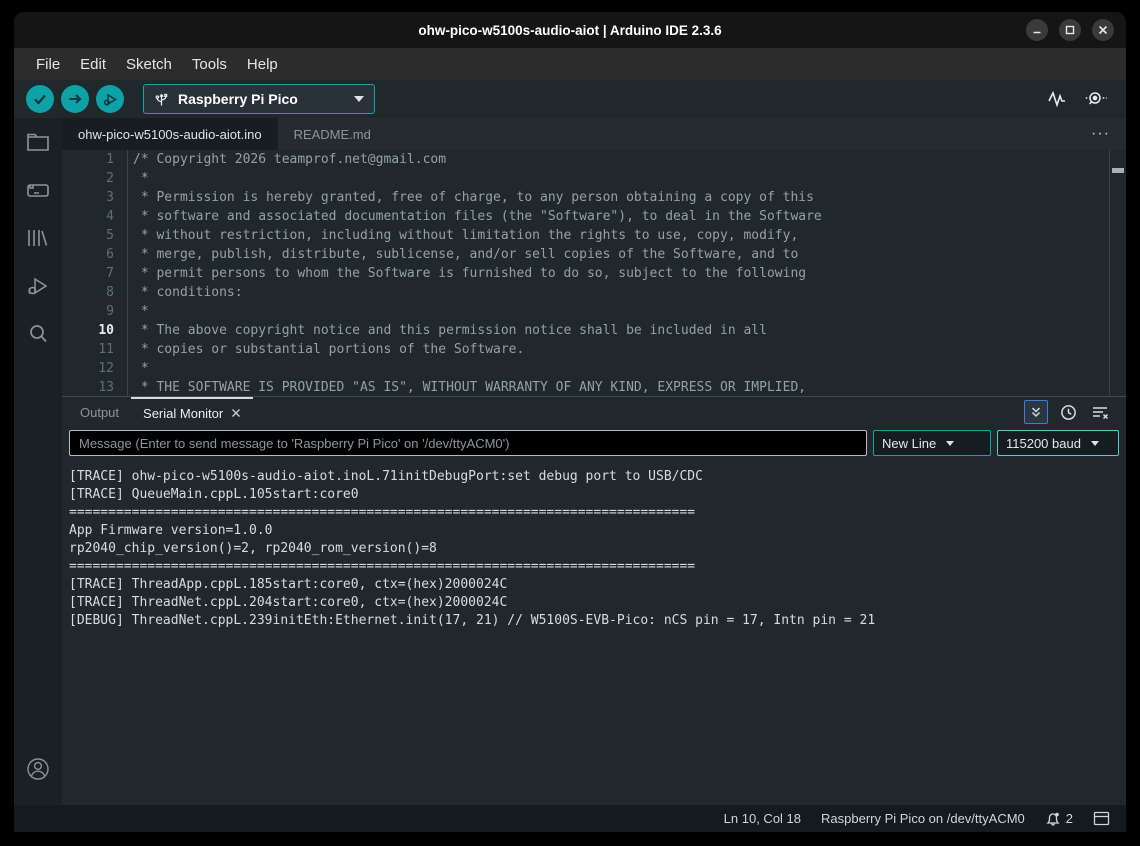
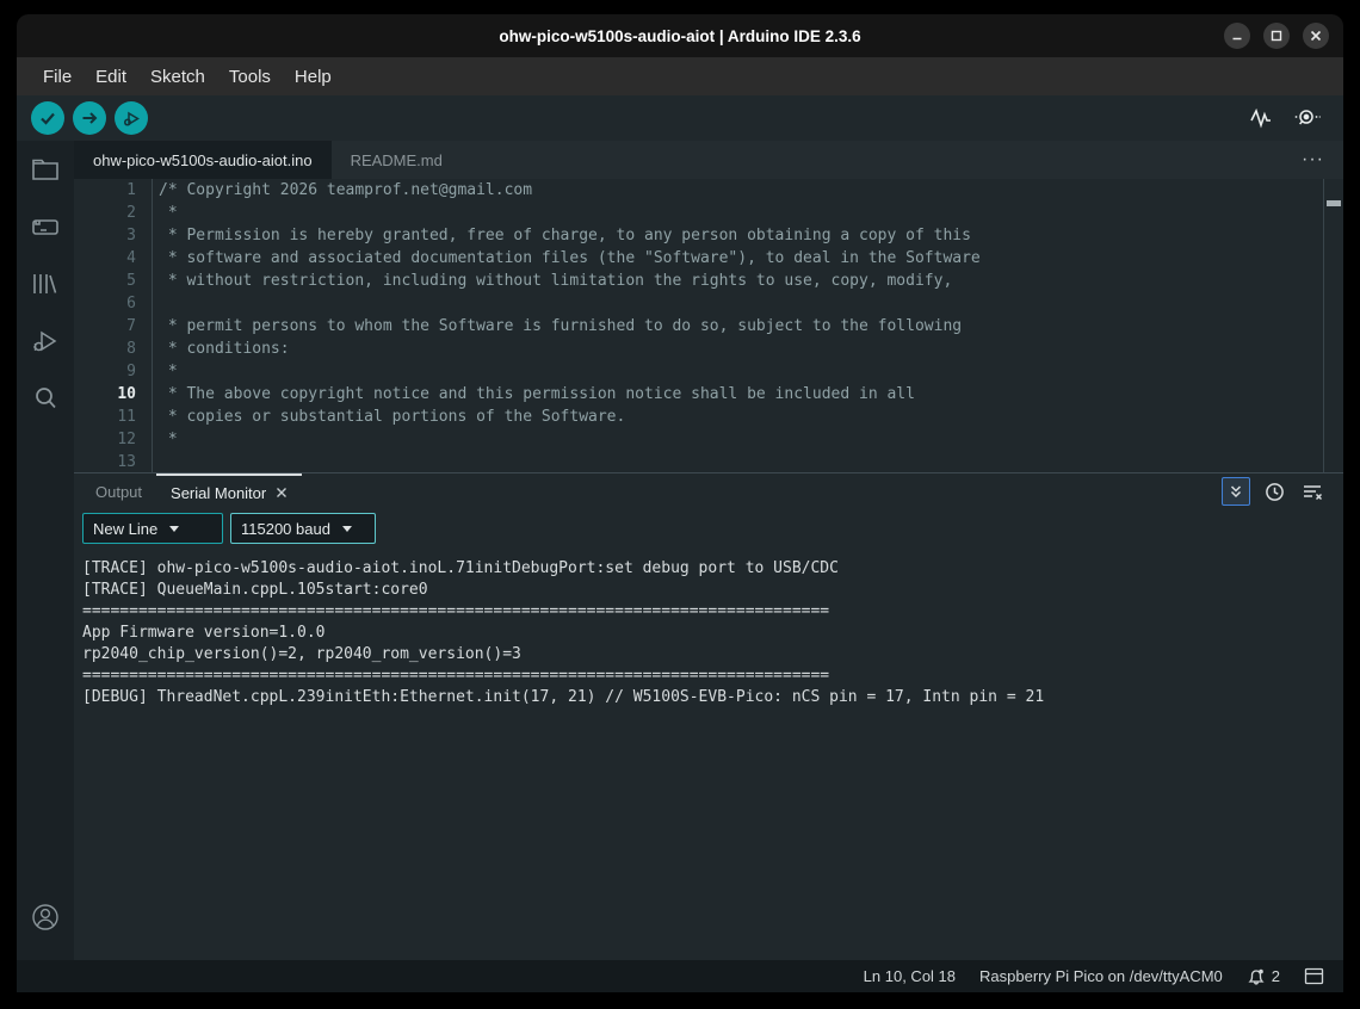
  ohw-pico-w5100s-audio-aiot | Arduino IDE 2.3.6
  File
  Edit
  Sketch
  Tools
  Help
- Raspberry Pi Pico
  ohw-pico-w5100s-audio-aiot.ino
  README.md
  ···
  1
  /* Copyright 2026 teamprof.net@gmail.com
  2
  *
  3
  * Permission is hereby granted, free of charge, to any person obtaining a copy of this
  4
  * software and associated documentation files (the "Software"), to deal in the Software
  5
  * without restriction, including without limitation the rights to use, copy, modify,
  6
- * merge, publish, distribute, sublicense, and/or sell copies of the Software, and to
  7
  * permit persons to whom the Software is furnished to do so, subject to the following
  8
  * conditions:
  9
  *
  10
  * The above copyright notice and this permission notice shall be included in all
  11
  * copies or substantial portions of the Software.
  12
  *
  13
- * THE SOFTWARE IS PROVIDED "AS IS", WITHOUT WARRANTY OF ANY KIND, EXPRESS OR IMPLIED,
  Output
  Serial Monitor
- Message (Enter to send message to 'Raspberry Pi Pico' on '/dev/ttyACM0')
  New Line
  115200 baud
  [TRACE] ohw-pico-w5100s-audio-aiot.inoL.71initDebugPort:set debug port to USB/CDC
  [TRACE] QueueMain.cppL.105start:core0
  ================================================================================
  App Firmware version=1.0.0
- rp2040_chip_version()=2, rp2040_rom_version()=8
+ rp2040_chip_version()=2, rp2040_rom_version()=3
  ================================================================================
- [TRACE] ThreadApp.cppL.185start:core0, ctx=(hex)2000024C
- [TRACE] ThreadNet.cppL.204start:core0, ctx=(hex)2000024C
  [DEBUG] ThreadNet.cppL.239initEth:Ethernet.init(17, 21) // W5100S-EVB-Pico: nCS pin = 17, Intn pin = 21
  Ln 10, Col 18
  Raspberry Pi Pico on /dev/ttyACM0
  2
